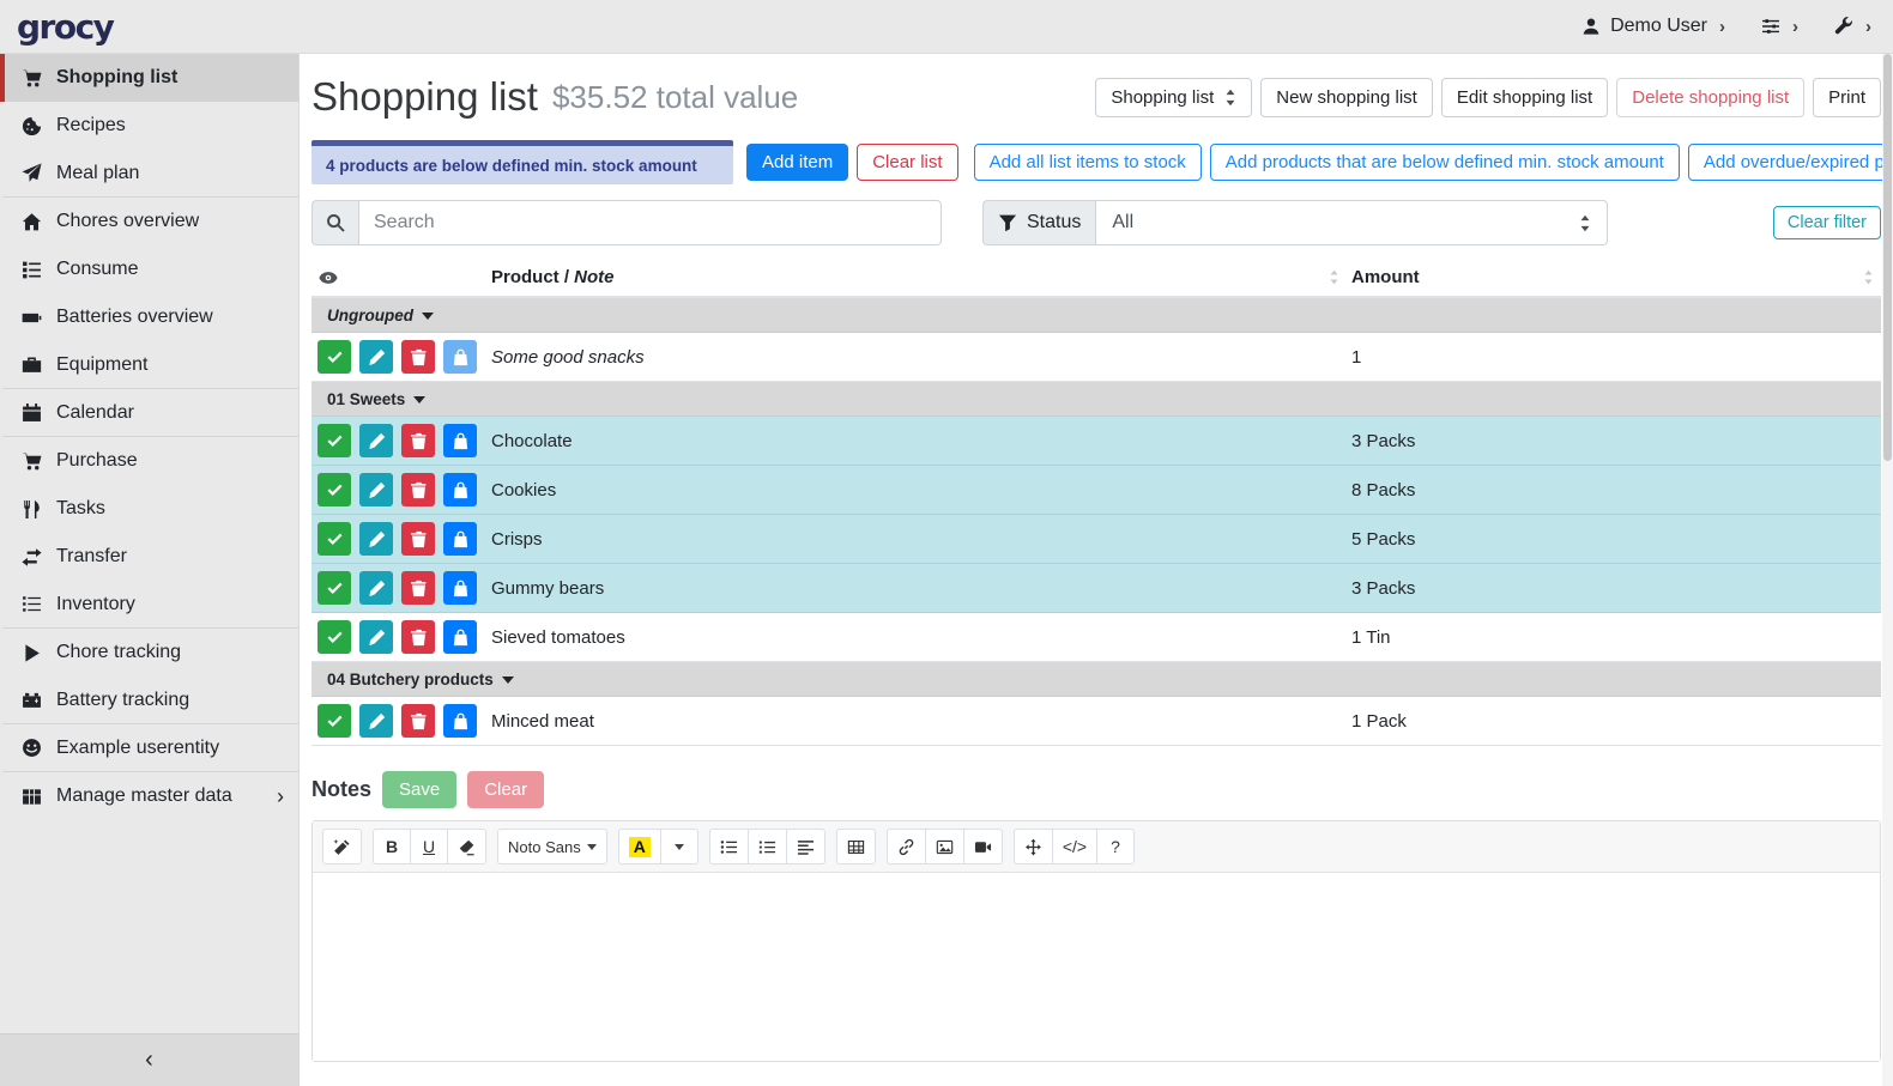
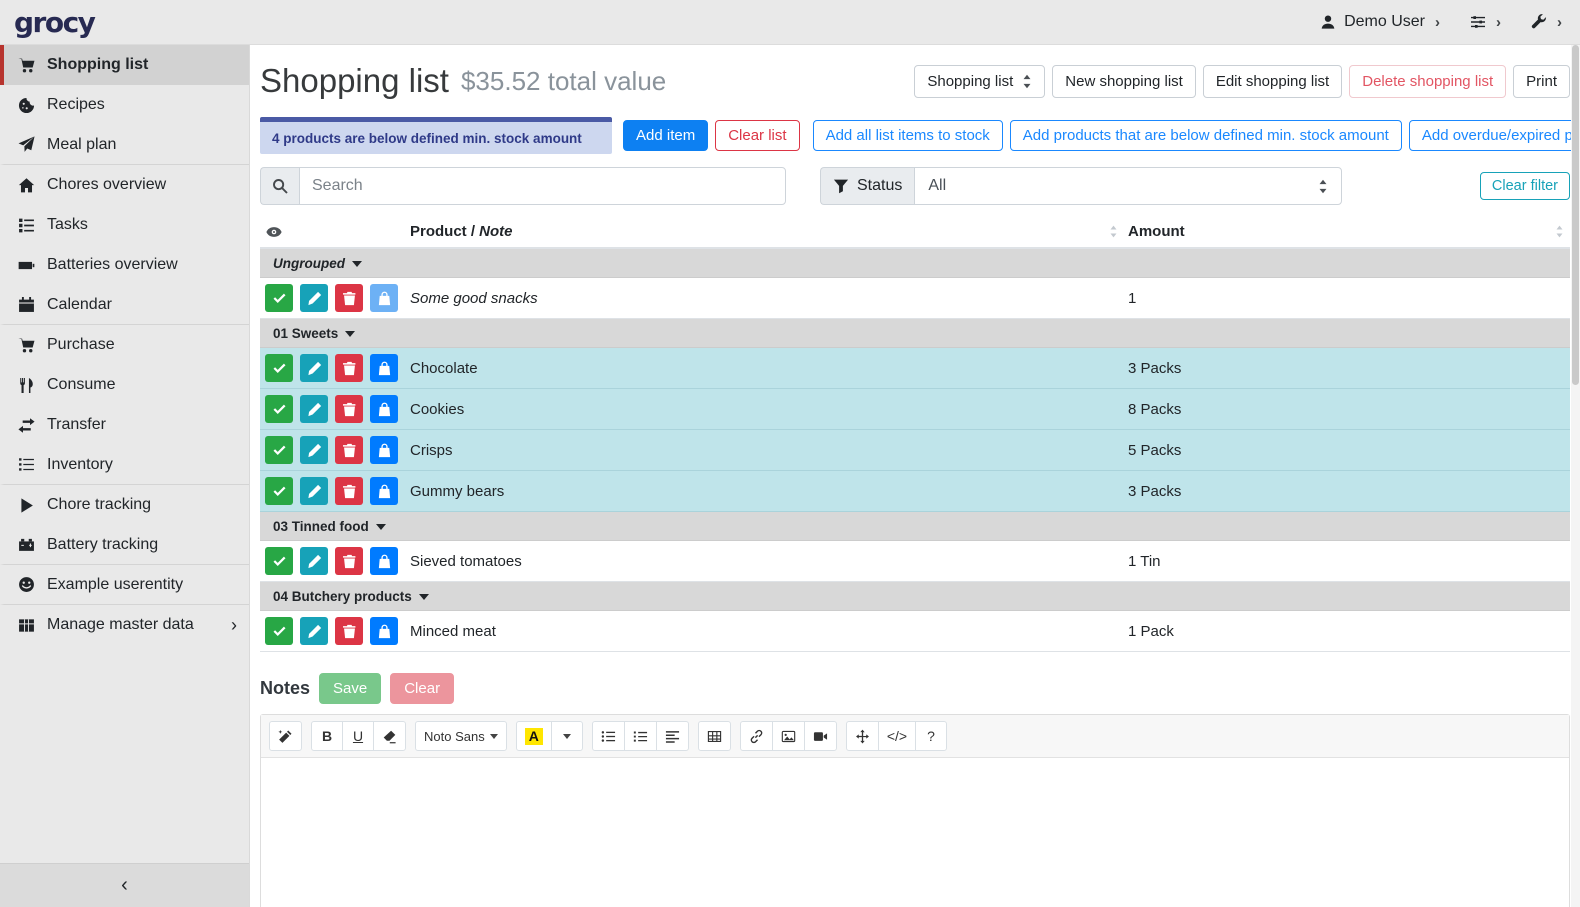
  grocy
  Demo User
  ›
  ›
  ›
  Shopping list
  Recipes
  Meal plan
  Chores overview
- Consume
+ Tasks
  Batteries overview
- Equipment
  Calendar
  Purchase
- Tasks
+ Consume
  Transfer
  Inventory
  Chore tracking
  Battery tracking
  Example userentity
  Manage master data
  ›
  ‹
  Shopping list
  $35.52 total value
  Shopping list
  New shopping list
  Edit shopping list
  Delete shopping list
  Print
  4 products are below defined min. stock amount
  Add item
  Clear list
  Add all list items to stock
  Add products that are below defined min. stock amount
  Add overdue/expired p
  Search
  Status
  All
  Clear filter
  Product / Note
  Amount
  Ungrouped
  Some good snacks
  1
  01 Sweets
  Chocolate
  3 Packs
  Cookies
  8 Packs
  Crisps
  5 Packs
  Gummy bears
  3 Packs
+ 03 Tinned food
  Sieved tomatoes
  1 Tin
  04 Butchery products
  Minced meat
  1 Pack
  Notes
  Save
  Clear
  B
  U
  Noto Sans
  A
  </>
  ?
